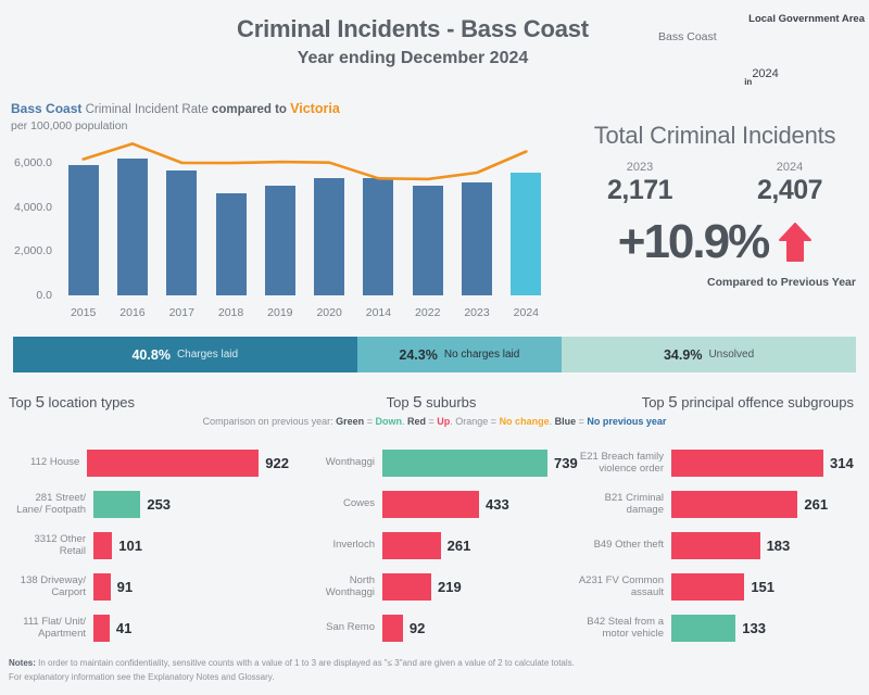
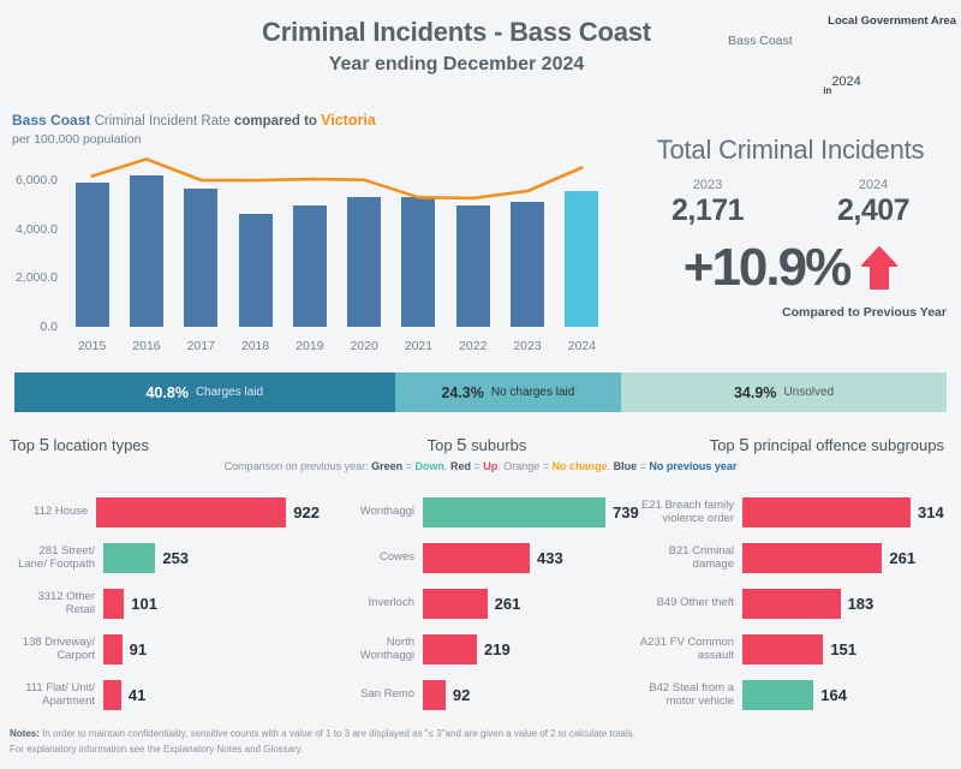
  Criminal Incidents - Bass Coast
  Year ending December 2024
  Local Government Area
  Bass Coast
  in2024
  Bass Coast Criminal Incident Rate compared to Victoria
  per 100,000 population
  0.0
  2,000.0
  4,000.0
  6,000.0
  2015
  2016
  2017
  2018
  2019
  2020
- 2014
+ 2021
  2022
  2023
  2024
  Total Criminal Incidents
  2023
  2,171
  2024
  2,407
  +10.9%
  Compared to Previous Year
  40.8%
  Charges laid
  24.3%
  No charges laid
  34.9%
  Unsolved
  Top 5 location types
  Top 5 suburbs
  Top 5 principal offence subgroups
  Comparison on previous year: Green = Down. Red = Up. Orange = No change. Blue = No previous year
  112 House
  922
  281 Street/
  Lane/ Footpath
  253
  3312 Other
  Retail
  101
  138 Driveway/
  Carport
  91
  111 Flat/ Unit/
  Apartment
  41
  Wonthaggi
  739
  Cowes
  433
  Inverloch
  261
  North
  Wonthaggi
  219
  San Remo
  92
  E21 Breach family
  violence order
  314
  B21 Criminal
  damage
  261
  B49 Other theft
  183
  A231 FV Common
  assault
  151
  B42 Steal from a
  motor vehicle
- 133
+ 164
  Notes: In order to maintain confidentiality, sensitive counts with a value of 1 to 3 are displayed as "≤ 3"and are given a value of 2 to calculate totals.
  For explanatory information see the Explanatory Notes and Glossary.
